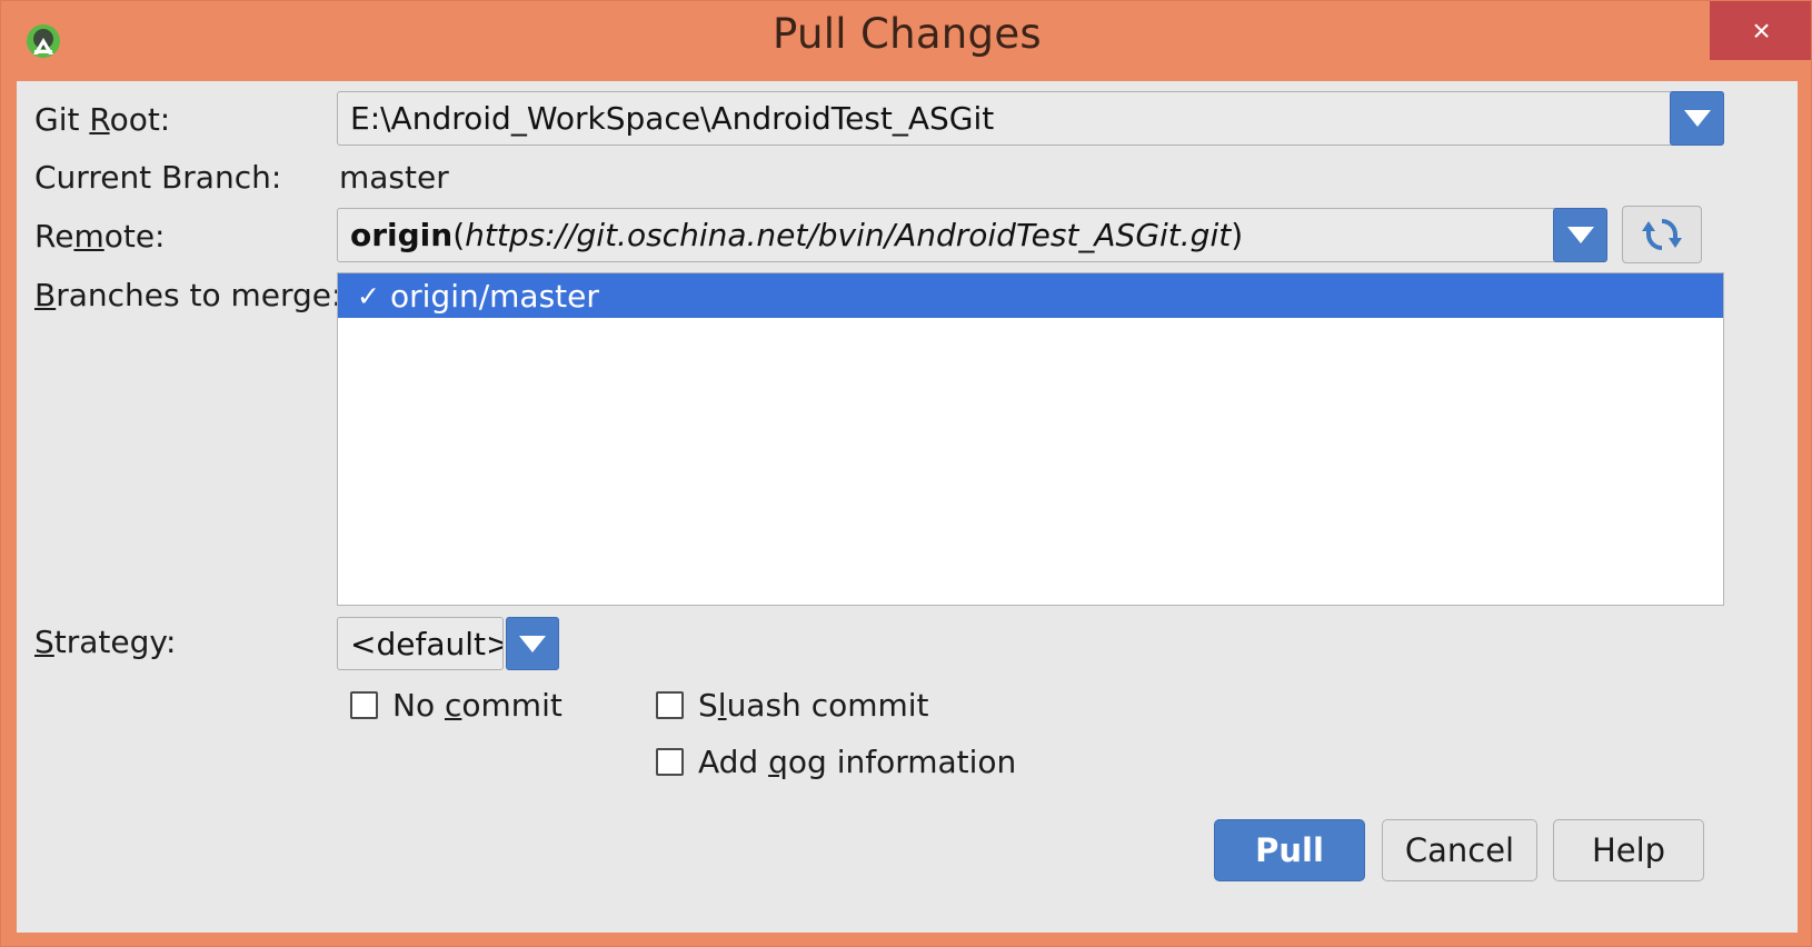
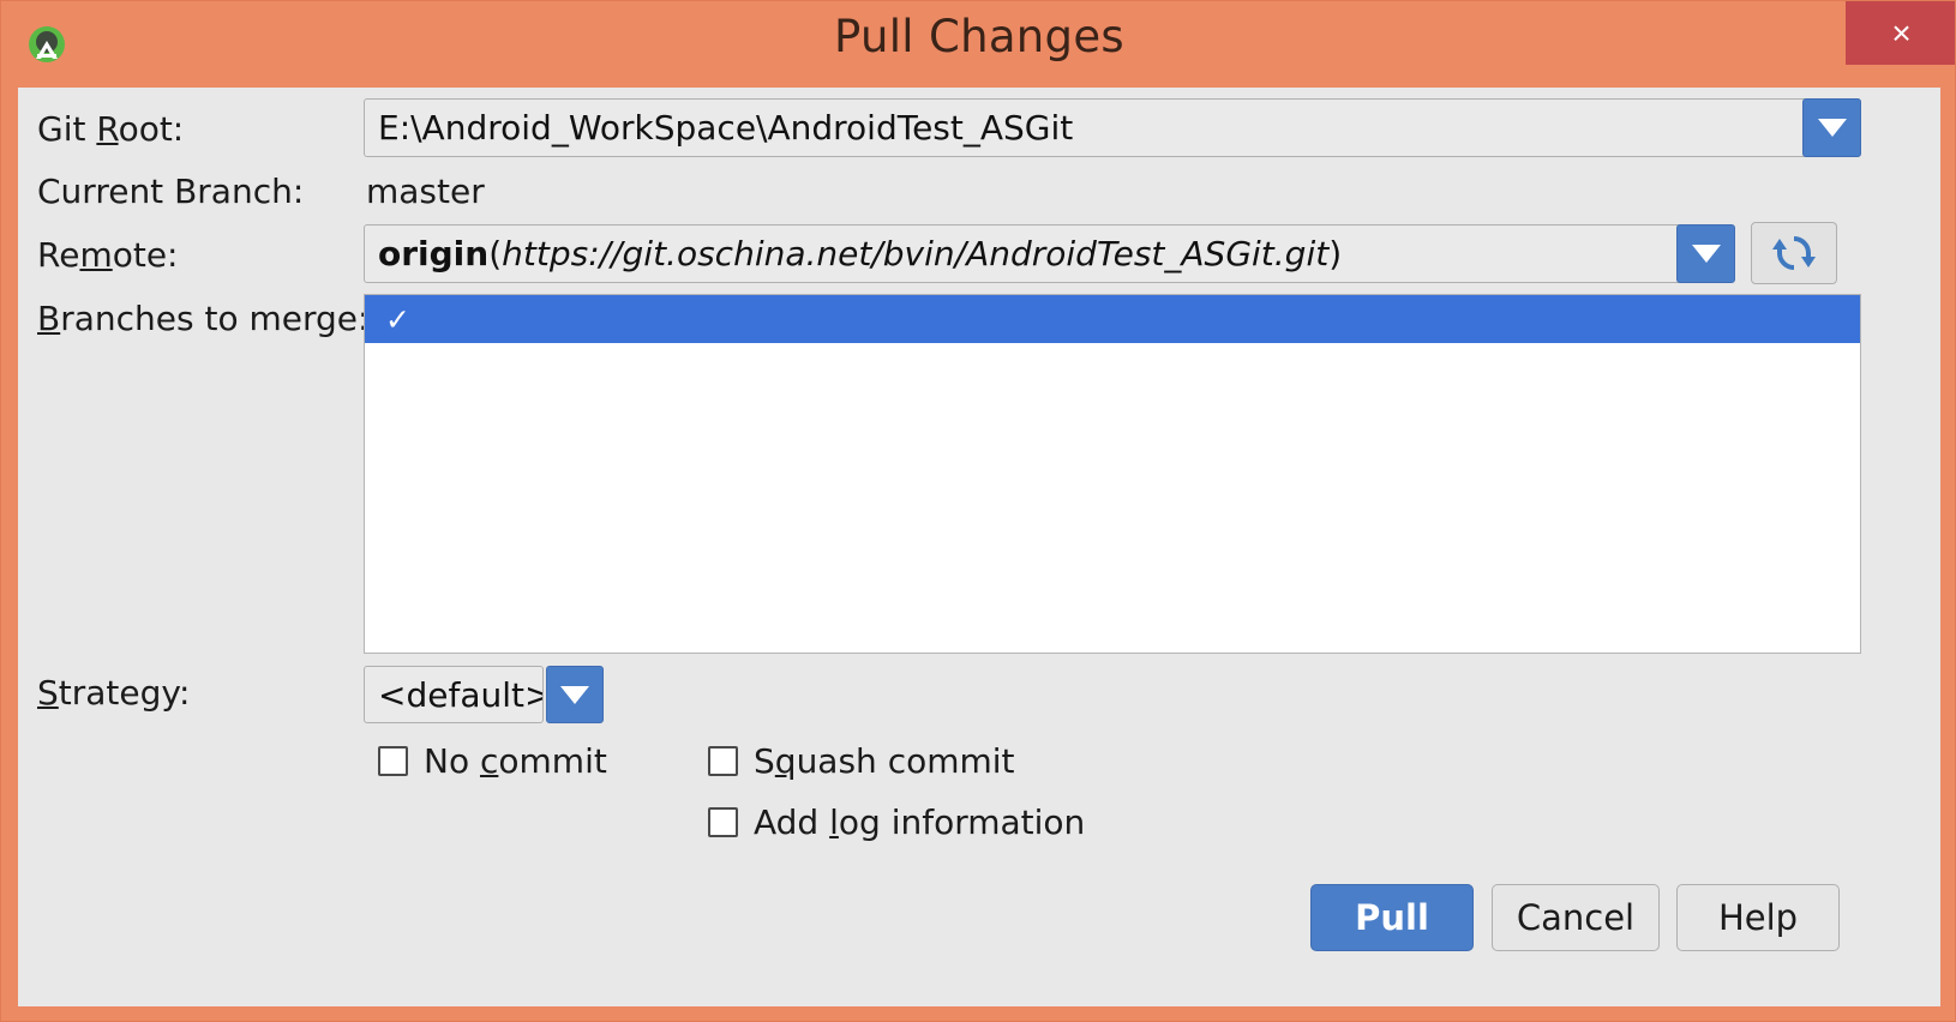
  Pull Changes
  ×
  Git Root:
  E:\Android_WorkSpace\AndroidTest_ASGit
  Current Branch:
  master
  Remote:
  origin
  (
  https://git.oschina.net/bvin/AndroidTest_ASGit.git
  )
  Branches to merge
  ✓
- origin/master
  Strategy:
  <default>
  No commit
- Sluash commit
+ Squash commit
- Add qog information
+ Add log information
  Pull
  Cancel
  Help
